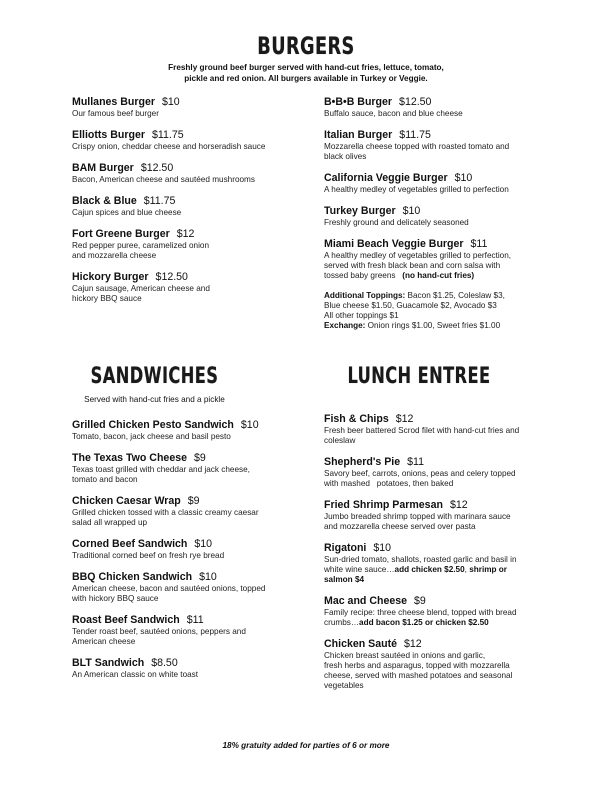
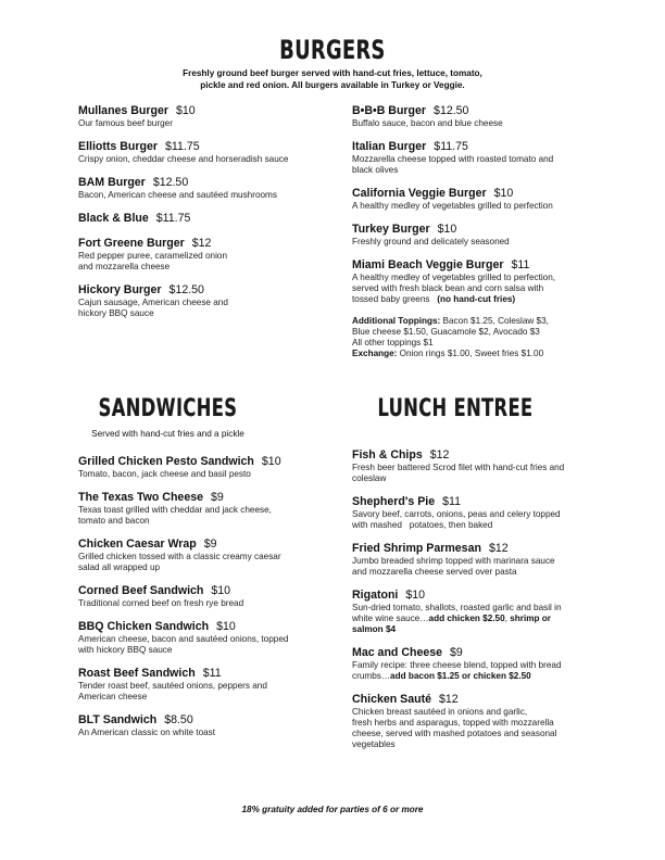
  BURGERS
  Freshly ground beef burger served with hand-cut fries, lettuce, tomato,
  pickle and red onion. All burgers available in Turkey or Veggie.
  Mullanes Burger $10
  Our famous beef burger
  Elliotts Burger $11.75
  Crispy onion, cheddar cheese and horseradish sauce
  BAM Burger $12.50
  Bacon, American cheese and sautéed mushrooms
  Black & Blue $11.75
- Cajun spices and blue cheese
  Fort Greene Burger $12
  Red pepper puree, caramelized onion
  and mozzarella cheese
  Hickory Burger $12.50
  Cajun sausage, American cheese and
  hickory BBQ sauce
  B•B•B Burger $12.50
  Buffalo sauce, bacon and blue cheese
  Italian Burger $11.75
  Mozzarella cheese topped with roasted tomato and
  black olives
  California Veggie Burger $10
  A healthy medley of vegetables grilled to perfection
  Turkey Burger $10
  Freshly ground and delicately seasoned
  Miami Beach Veggie Burger $11
  A healthy medley of vegetables grilled to perfection,
  served with fresh black bean and corn salsa with
  tossed baby greens (no hand-cut fries)
  Additional Toppings: Bacon $1.25, Coleslaw $3,
  Blue cheese $1.50, Guacamole $2, Avocado $3
  All other toppings $1
  Exchange: Onion rings $1.00, Sweet fries $1.00
  SANDWICHES
  Served with hand-cut fries and a pickle
  Grilled Chicken Pesto Sandwich $10
  Tomato, bacon, jack cheese and basil pesto
  The Texas Two Cheese $9
  Texas toast grilled with cheddar and jack cheese,
  tomato and bacon
  Chicken Caesar Wrap $9
  Grilled chicken tossed with a classic creamy caesar
  salad all wrapped up
  Corned Beef Sandwich $10
  Traditional corned beef on fresh rye bread
  BBQ Chicken Sandwich $10
  American cheese, bacon and sautéed onions, topped
  with hickory BBQ sauce
  Roast Beef Sandwich $11
  Tender roast beef, sautéed onions, peppers and
  American cheese
  BLT Sandwich $8.50
  An American classic on white toast
  LUNCH ENTREE
  Fish & Chips $12
  Fresh beer battered Scrod filet with hand-cut fries and
  coleslaw
  Shepherd's Pie $11
  Savory beef, carrots, onions, peas and celery topped
  with mashed potatoes, then baked
  Fried Shrimp Parmesan $12
  Jumbo breaded shrimp topped with marinara sauce
  and mozzarella cheese served over pasta
  Rigatoni $10
  Sun-dried tomato, shallots, roasted garlic and basil in
  white wine sauce…add chicken $2.50, shrimp or
  salmon $4
  Mac and Cheese $9
  Family recipe: three cheese blend, topped with bread
  crumbs…add bacon $1.25 or chicken $2.50
  Chicken Sauté $12
  Chicken breast sautéed in onions and garlic,
  fresh herbs and asparagus, topped with mozzarella
  cheese, served with mashed potatoes and seasonal
  vegetables
  18% gratuity added for parties of 6 or more
